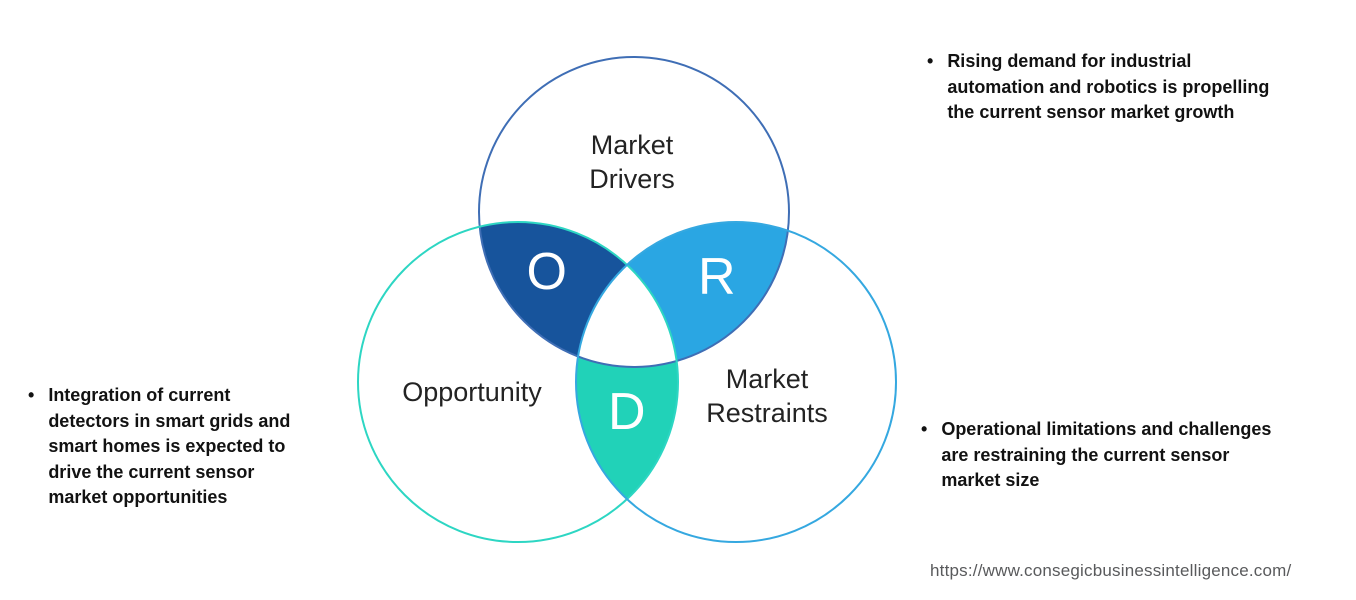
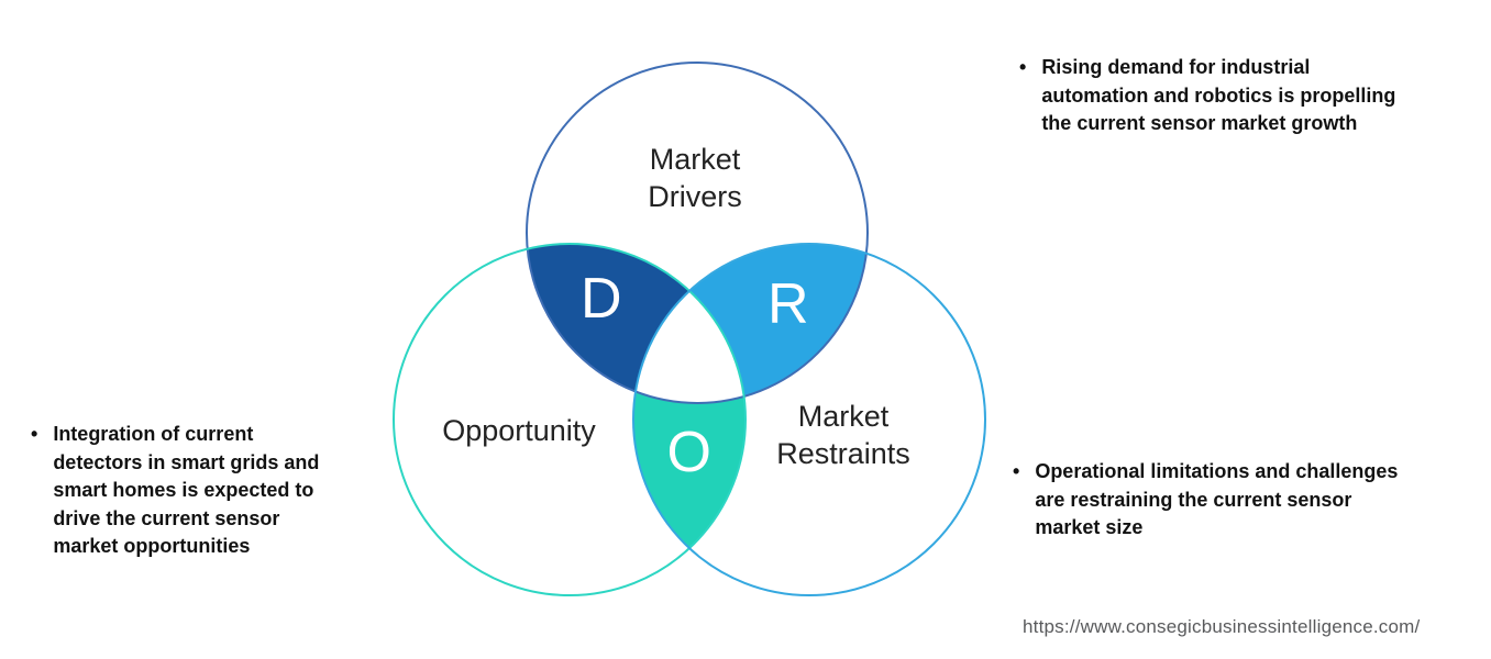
- O
+ D
  R
- D
+ O
  Market
  Drivers
  Opportunity
  Market
  Restraints
  •
  Rising demand for industrial
  automation and robotics is propelling
  the current sensor market growth
  •
  Integration of current
  detectors in smart grids and
  smart homes is expected to
  drive the current sensor
  market opportunities
  •
  Operational limitations and challenges
  are restraining the current sensor
  market size
  https://www.consegicbusinessintelligence.com/
